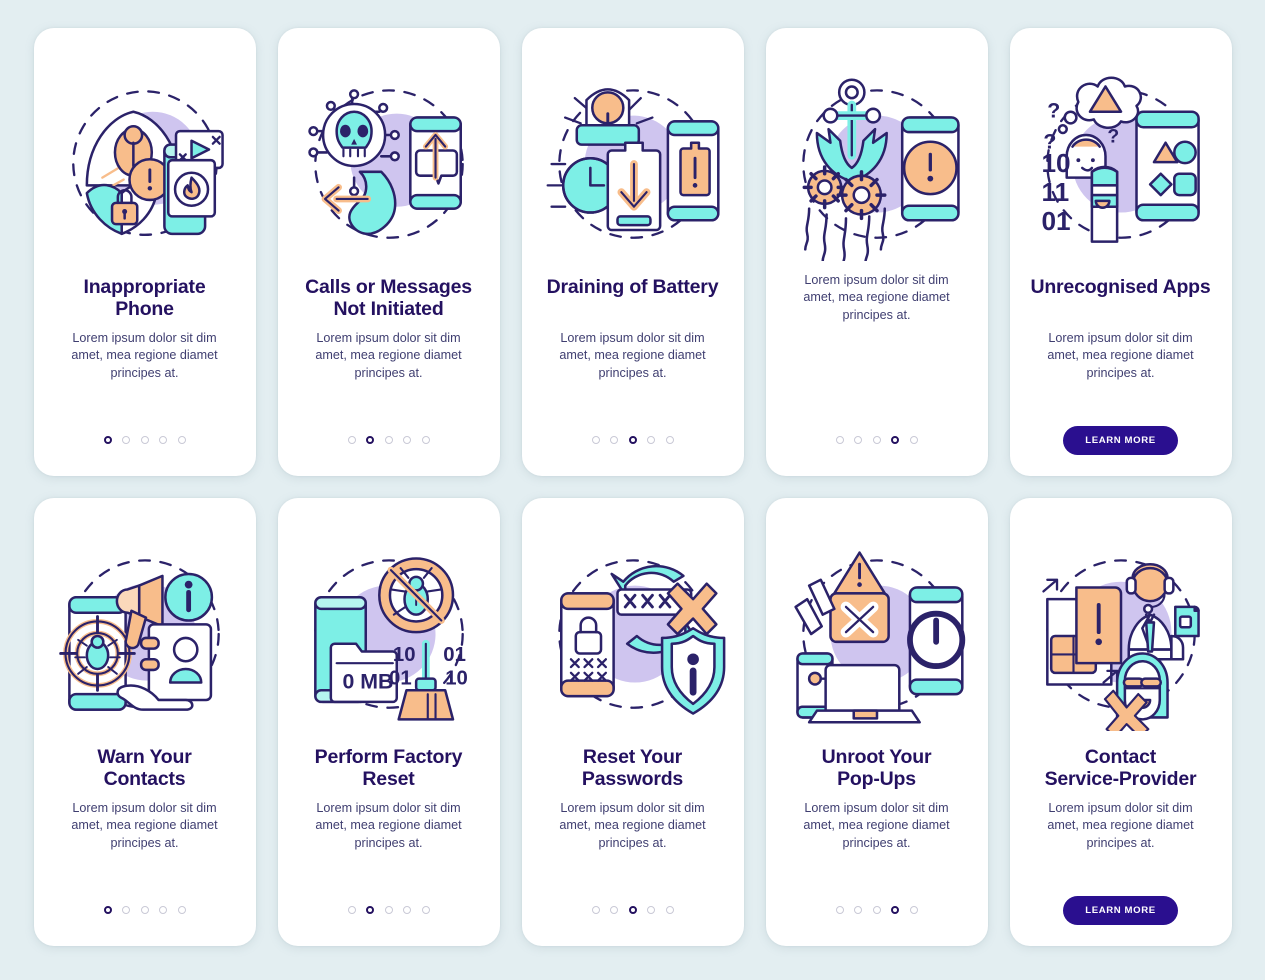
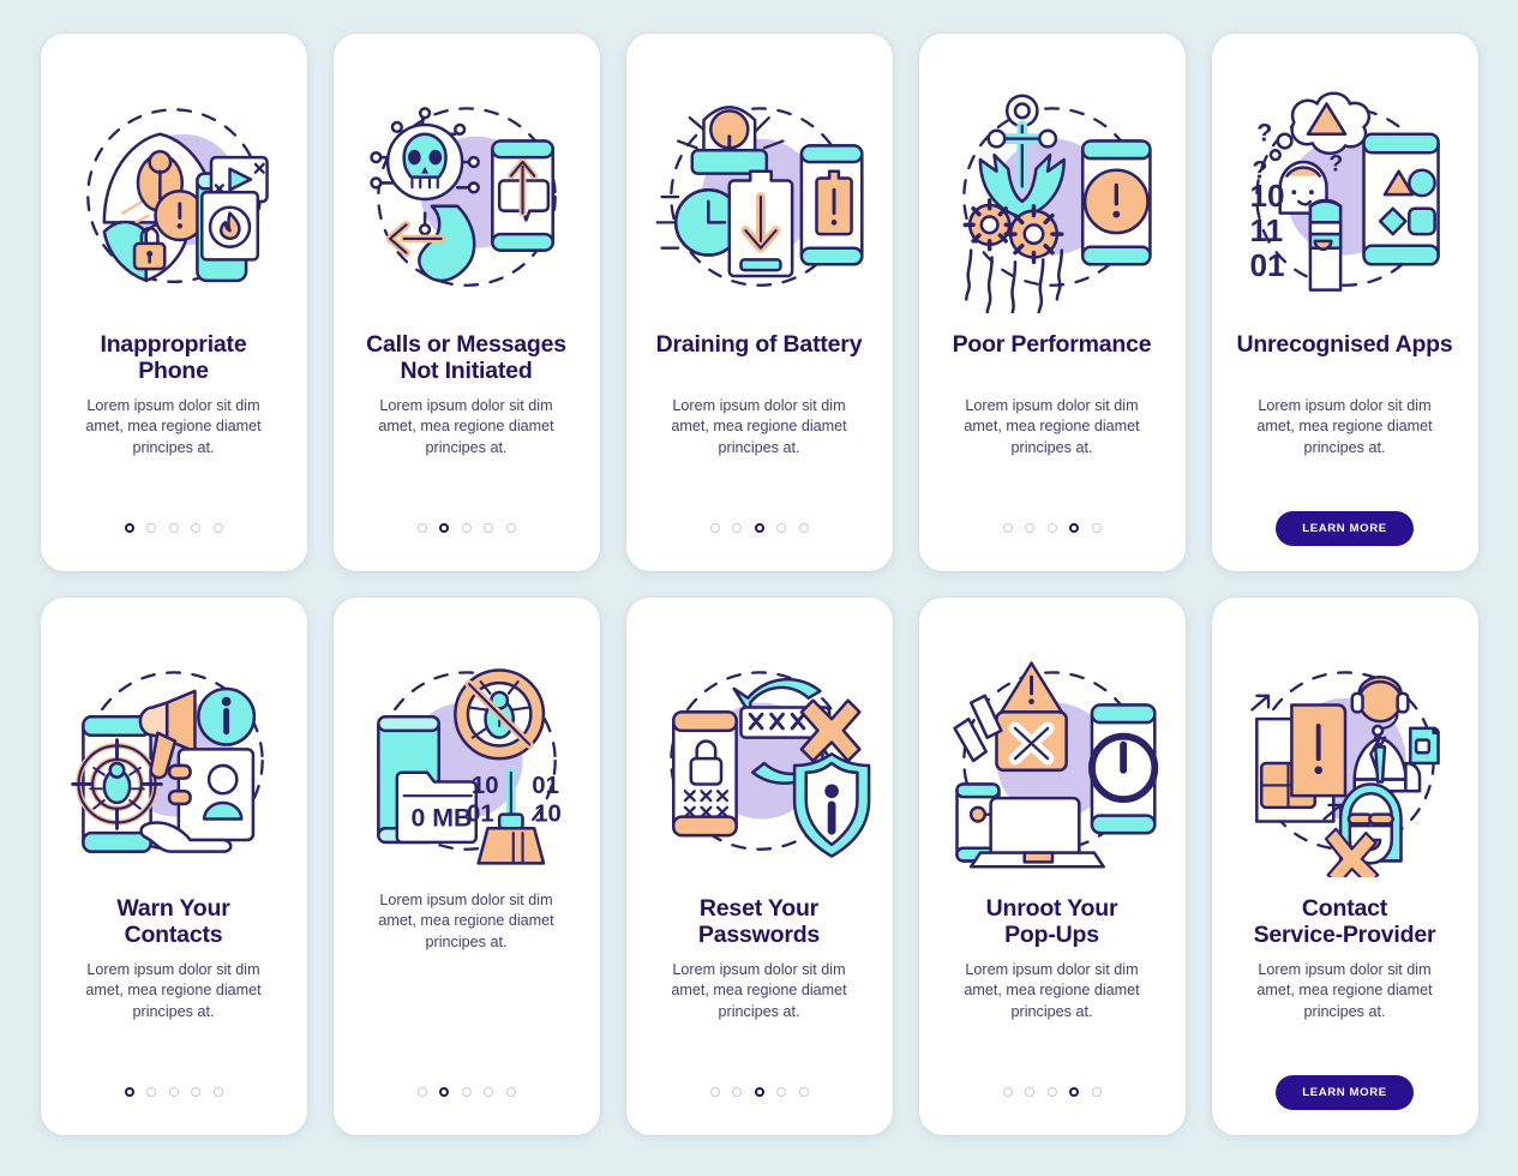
  Inappropriate
  Phone
  Lorem ipsum dolor sit dim amet, mea regione diamet principes at.
  Calls or Messages
  Not Initiated
  Lorem ipsum dolor sit dim amet, mea regione diamet principes at.
  Draining of Battery
  Lorem ipsum dolor sit dim amet, mea regione diamet principes at.
+ Poor Performance
  Lorem ipsum dolor sit dim amet, mea regione diamet principes at.
  ?
  ?
  ?
  10
  11
  01
  Unrecognised Apps
  Lorem ipsum dolor sit dim amet, mea regione diamet principes at.
  LEARN MORE
  Warn Your
  Contacts
  Lorem ipsum dolor sit dim amet, mea regione diamet principes at.
  0 MB
  10
  01
  01
  10
- Perform Factory
- Reset
  Lorem ipsum dolor sit dim amet, mea regione diamet principes at.
  Reset Your
  Passwords
  Lorem ipsum dolor sit dim amet, mea regione diamet principes at.
  Unroot Your
  Pop-Ups
  Lorem ipsum dolor sit dim amet, mea regione diamet principes at.
  Contact
  Service-Provider
  Lorem ipsum dolor sit dim amet, mea regione diamet principes at.
  LEARN MORE
